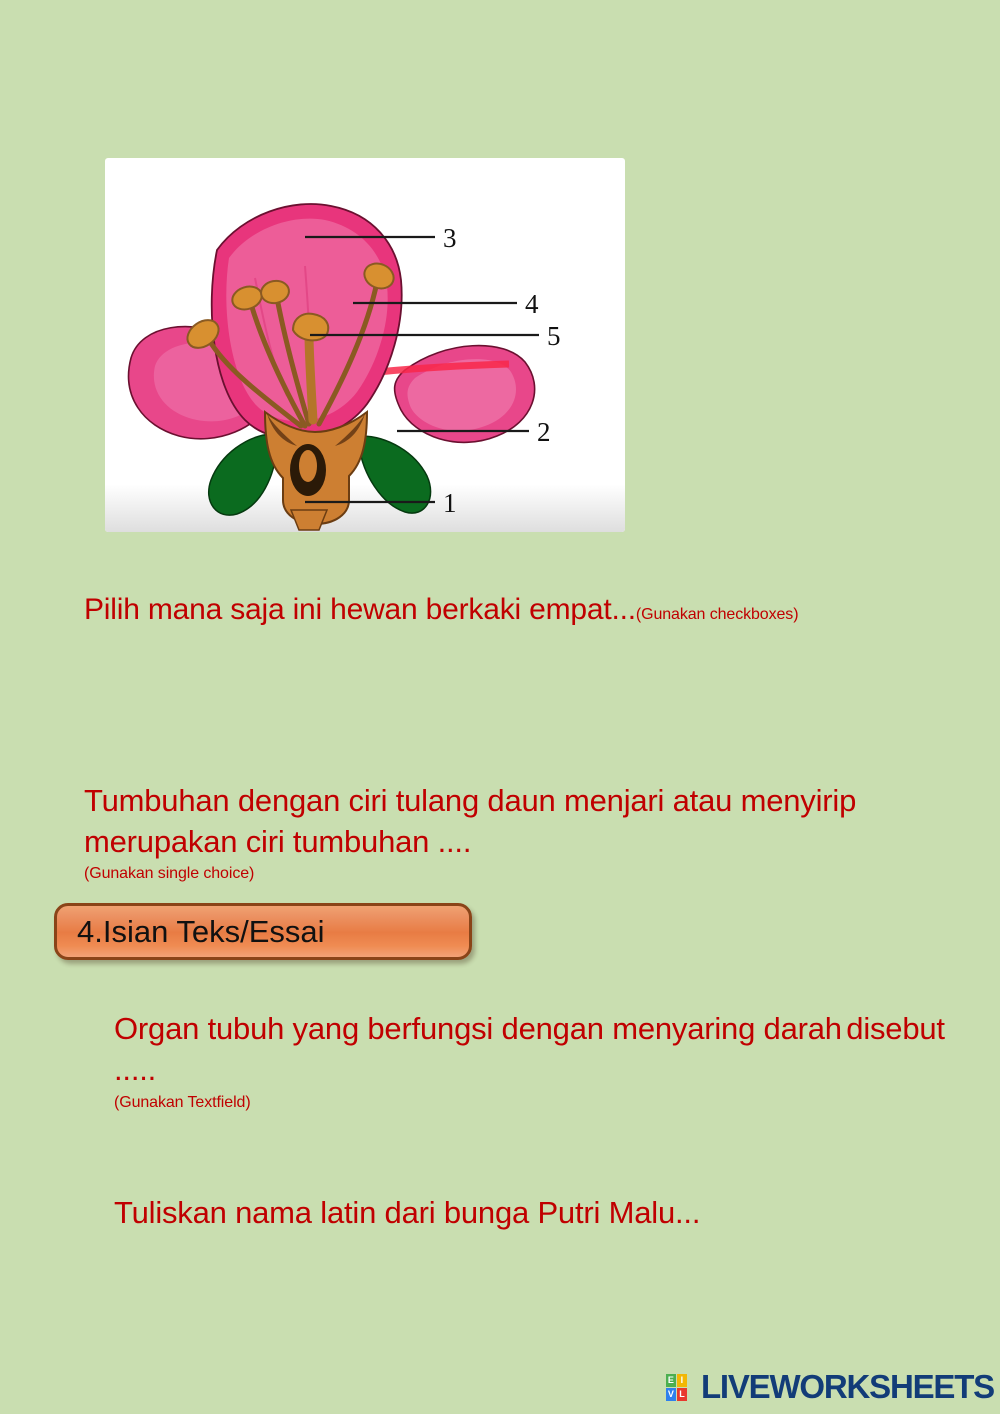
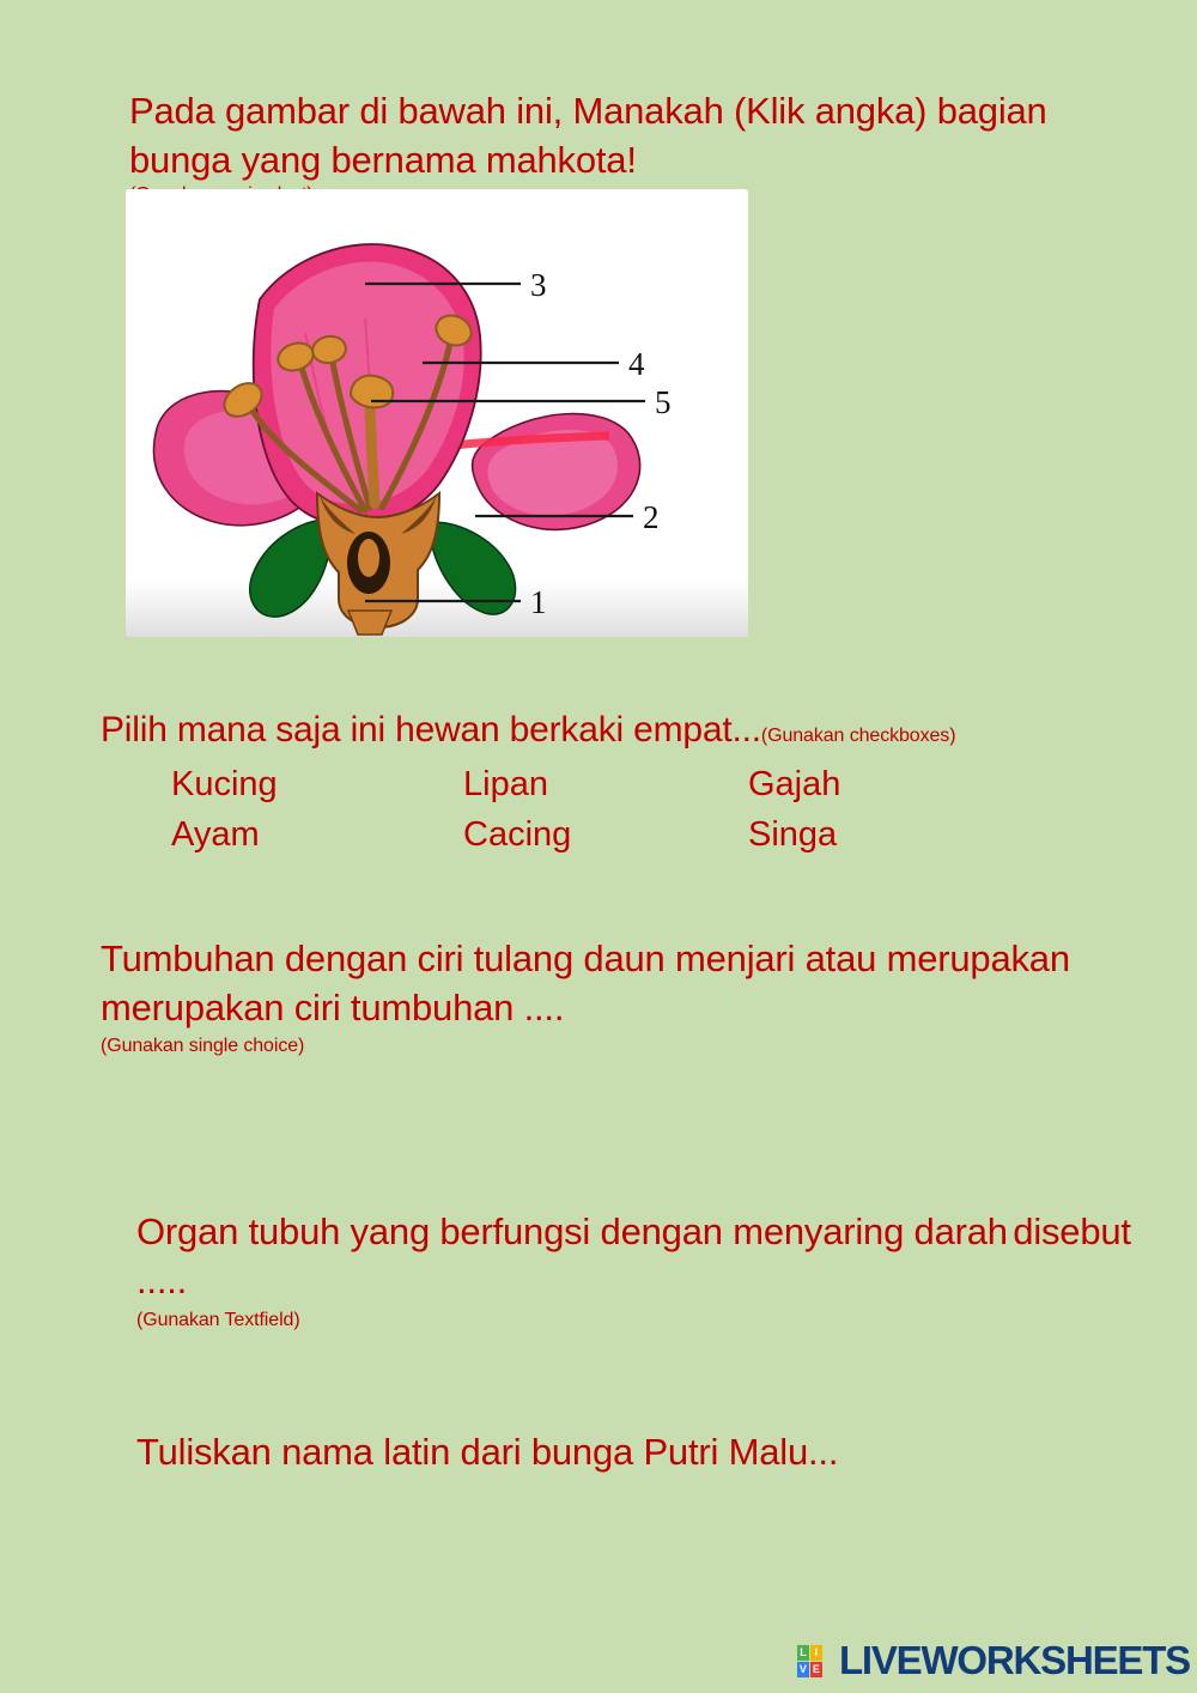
+ Pada gambar di bawah ini, Manakah (Klik angka) bagian
+ bunga yang bernama mahkota!
  3
  4
  5
  2
  1
  Pilih mana saja ini hewan berkaki empat...(Gunakan checkboxes)
+ Kucing
+ Lipan
+ Gajah
+ Ayam
+ Cacing
+ Singa
- Tumbuhan dengan ciri tulang daun menjari atau menyirip merupakan ciri tumbuhan ....
+ Tumbuhan dengan ciri tulang daun menjari atau merupakan merupakan ciri tumbuhan ....
  (Gunakan single choice)
- 4.Isian Teks/Essai
  Organ tubuh yang berfungsi dengan menyaring darah disebut .....
  (Gunakan Textfield)
  Tuliskan nama latin dari bunga Putri Malu...
- E
+ L
  I
  V
- L
+ E
  LIVEWORKSHEETS
